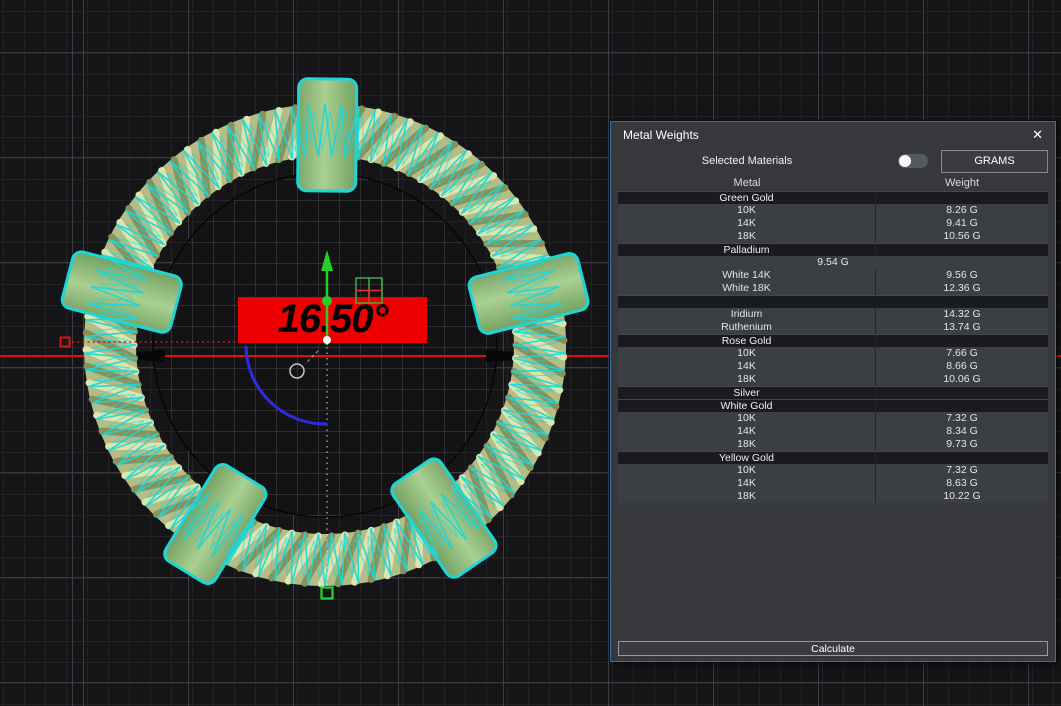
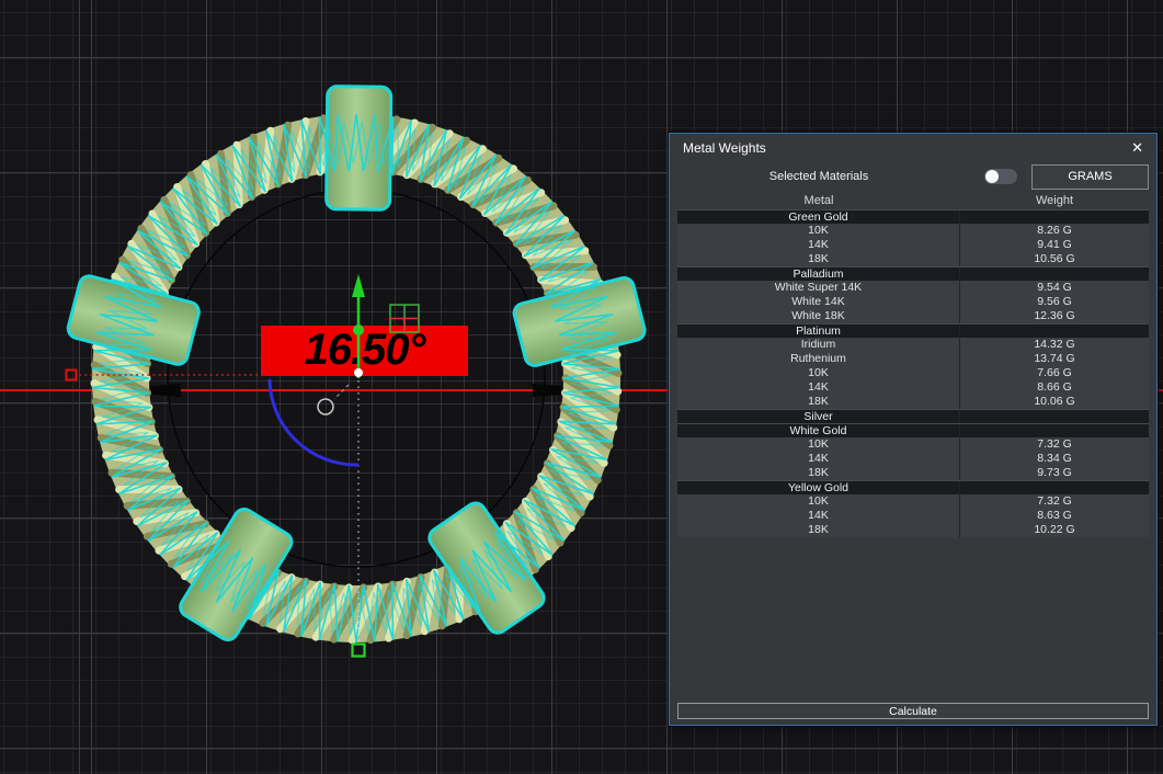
  16.50°
  Metal Weights
  ✕
  Selected Materials
  GRAMS
  Metal
  Weight
  Green Gold
  10K
  8.26 G
  14K
  9.41 G
  18K
  10.56 G
  Palladium
+ White Super 14K
  9.54 G
  White 14K
  9.56 G
  White 18K
  12.36 G
+ Platinum
  Iridium
  14.32 G
  Ruthenium
  13.74 G
- Rose Gold
  10K
  7.66 G
  14K
  8.66 G
  18K
  10.06 G
  Silver
  White Gold
  10K
  7.32 G
  14K
  8.34 G
  18K
  9.73 G
  Yellow Gold
  10K
  7.32 G
  14K
  8.63 G
  18K
  10.22 G
  Calculate
